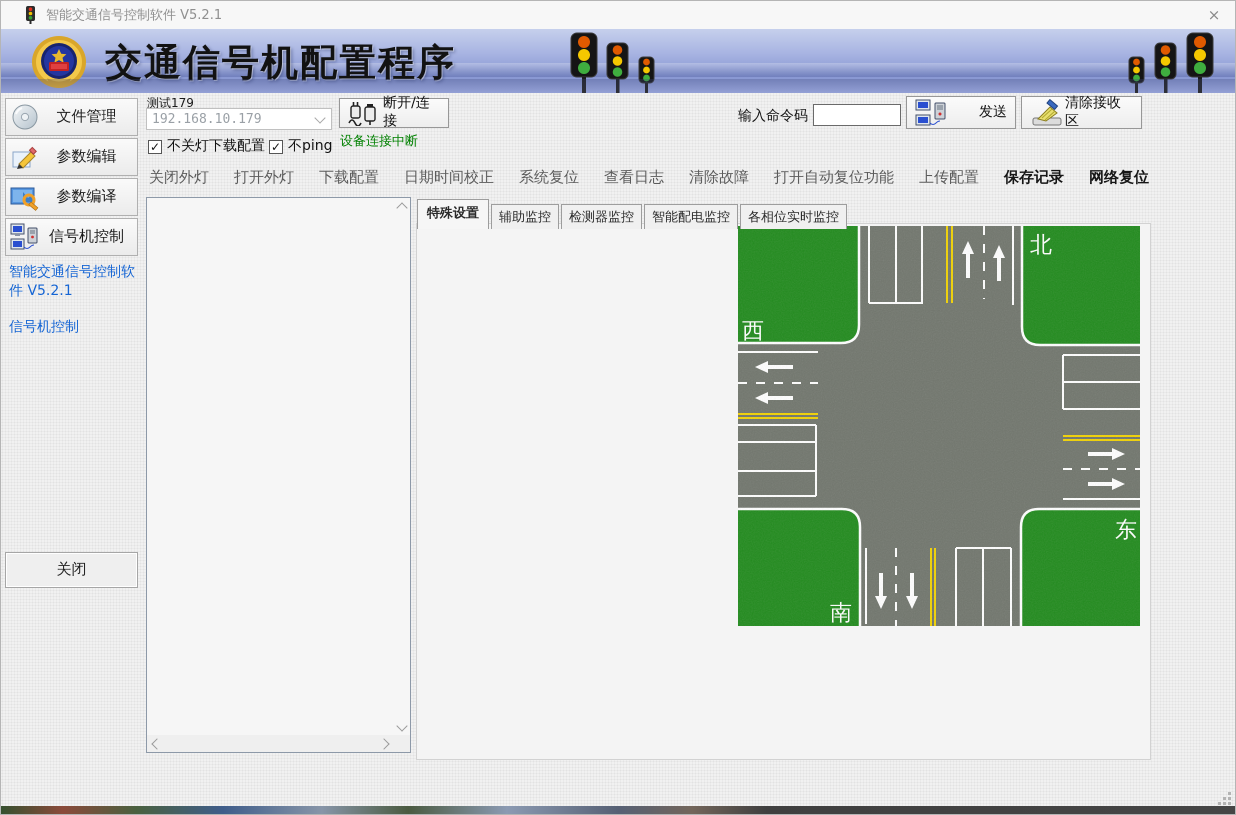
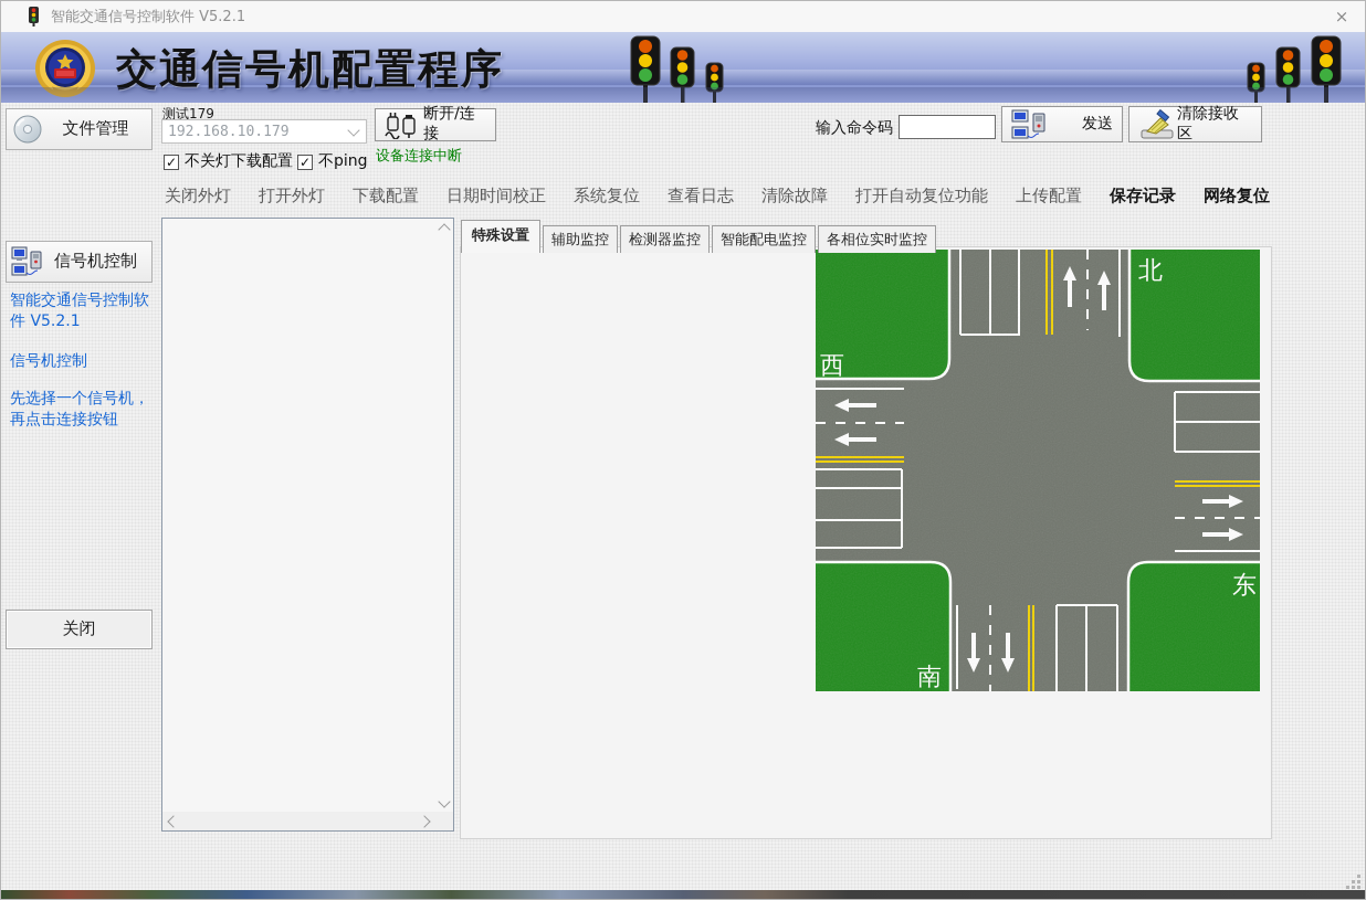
  智能交通信号控制软件 V5.2.1
  ×
  交通信号机配置程序
  文件管理
- 参数编辑
- 参数编译
  信号机控制
  智能交通信号控制软件 V5.2.1
  信号机控制
+ 先选择一个信号机，再点击连接按钮
  关闭
  测试179
  192.168.10.179
  ✓
  不关灯下载配置
  ✓
  不ping
  断开/连接
  设备连接中断
  输入命令码
  发送
  清除接收区
  关闭外灯
  打开外灯
  下载配置
  日期时间校正
  系统复位
  查看日志
  清除故障
  打开自动复位功能
  上传配置
  保存记录
  网络复位
  特殊设置
  辅助监控
  检测器监控
  智能配电监控
  各相位实时监控
  北
  西
  南
  东
